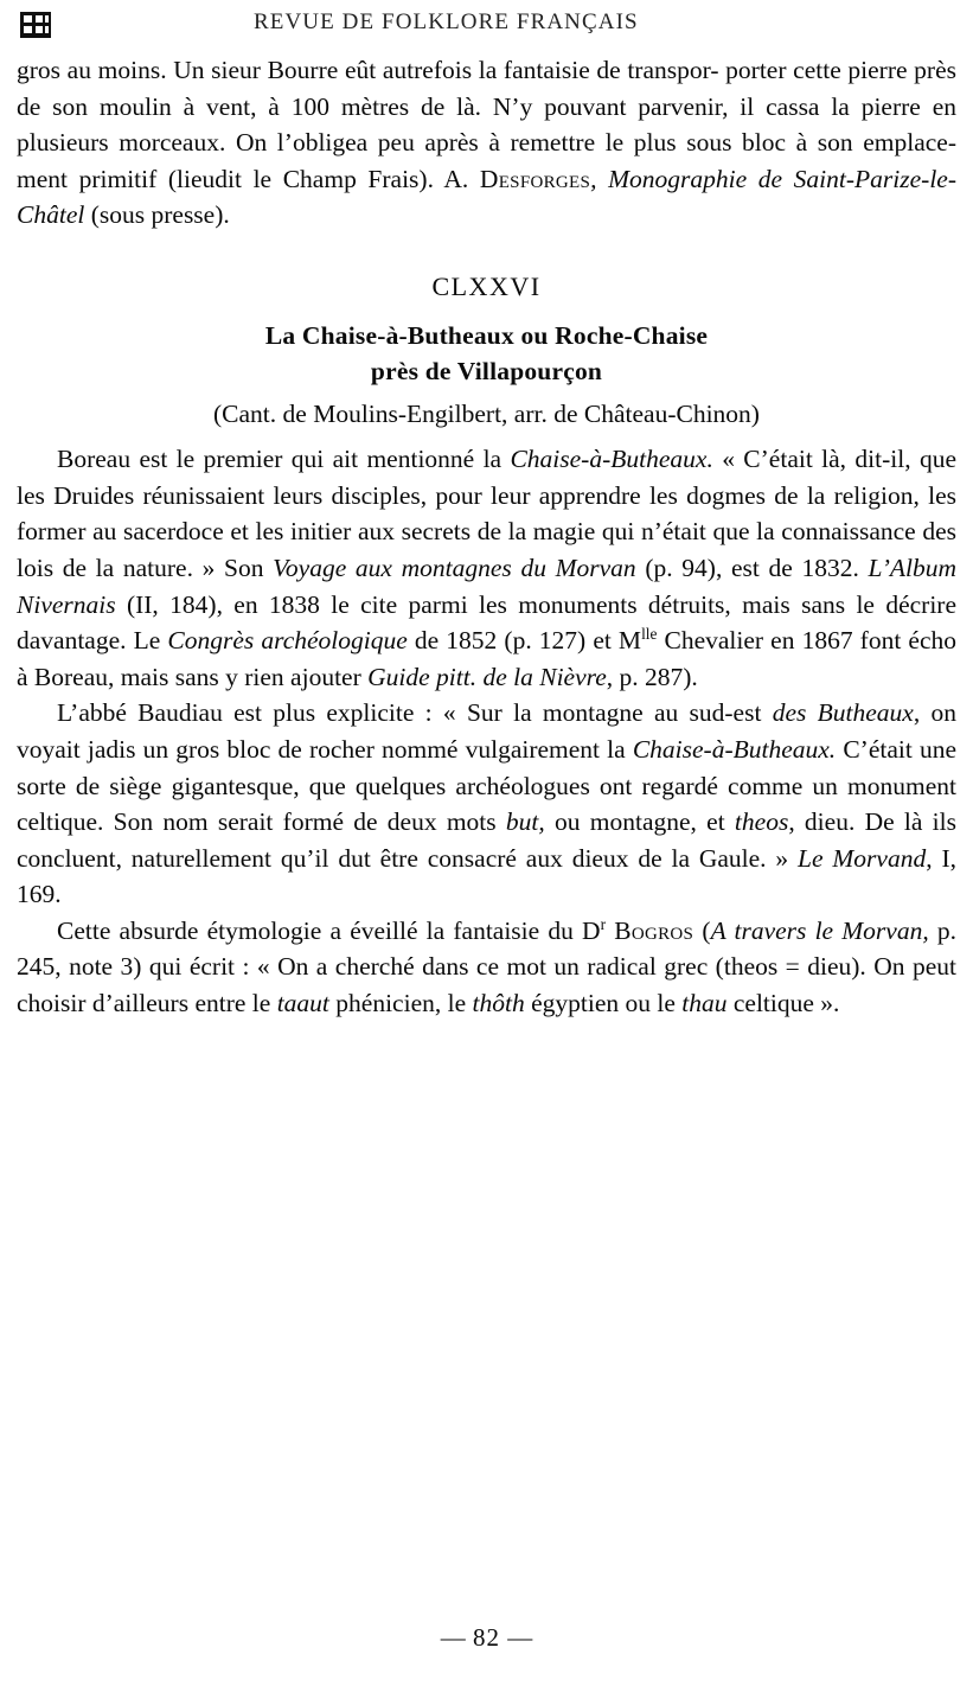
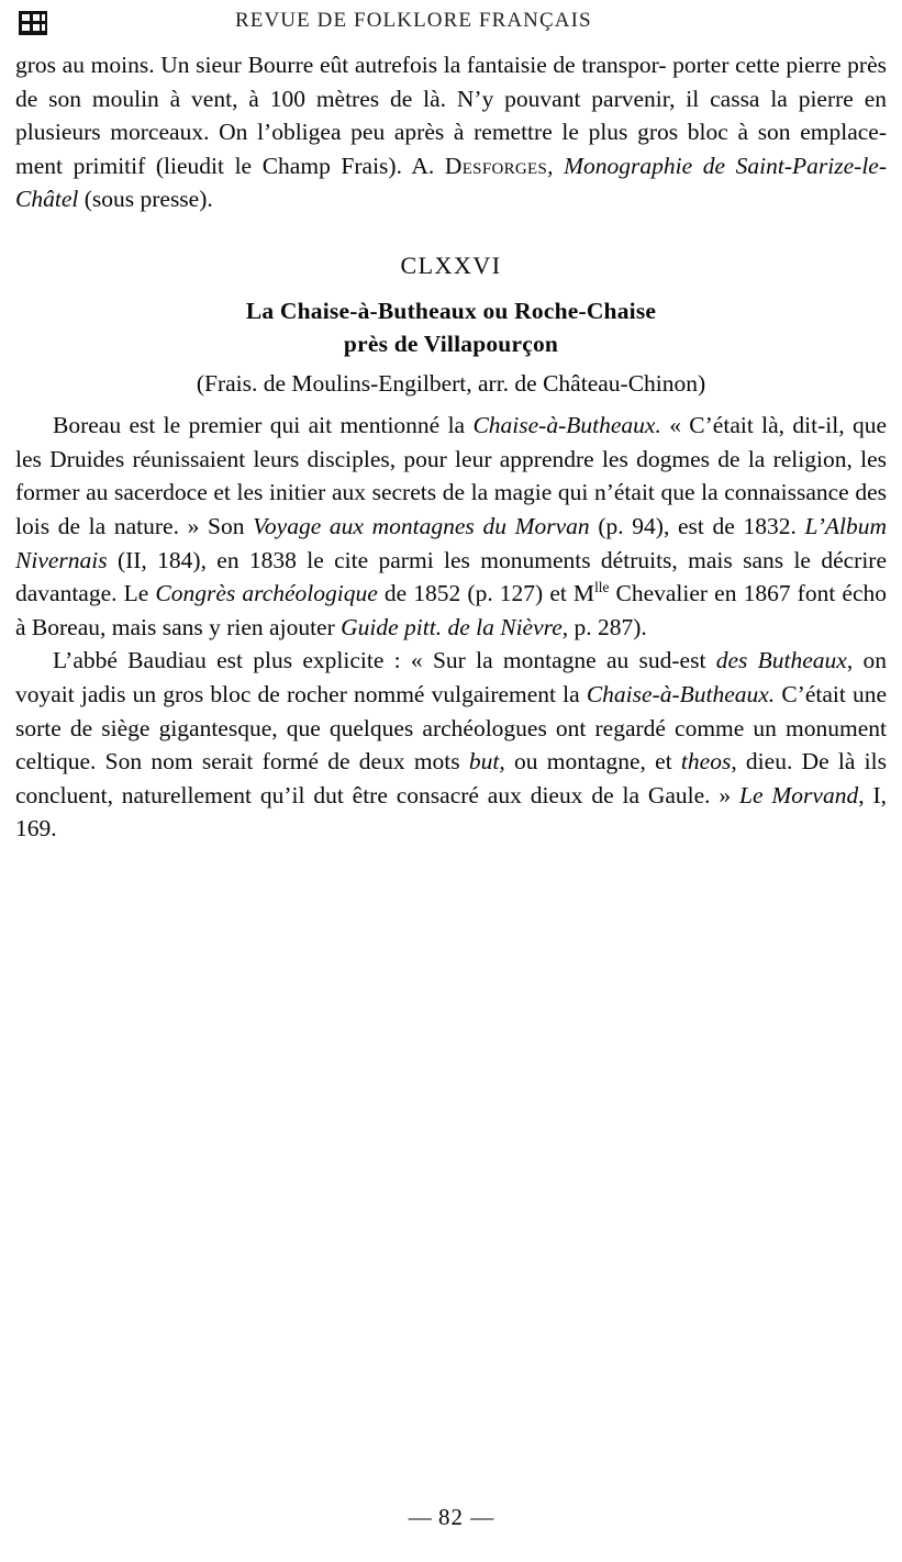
  REVUE DE FOLKLORE FRANÇAIS
- gros au moins. Un sieur Bourre eût autrefois la fantaisie de transpor- porter cette pierre près de son moulin à vent, à 100 mètres de là. N’y pouvant parvenir, il cassa la pierre en plusieurs morceaux. On l’obligea peu après à remettre le plus sous bloc à son emplace- ment primitif (lieudit le Champ Frais). A. Desforges, Monographie de Saint-Parize-le-Châtel (sous presse).
+ gros au moins. Un sieur Bourre eût autrefois la fantaisie de transpor- porter cette pierre près de son moulin à vent, à 100 mètres de là. N’y pouvant parvenir, il cassa la pierre en plusieurs morceaux. On l’obligea peu après à remettre le plus gros bloc à son emplace- ment primitif (lieudit le Champ Frais). A. Desforges, Monographie de Saint-Parize-le-Châtel (sous presse).
  CLXXVI
  La Chaise-à-Butheaux ou Roche-Chaise
  près de Villapourçon
- (Cant. de Moulins-Engilbert, arr. de Château-Chinon)
+ (Frais. de Moulins-Engilbert, arr. de Château-Chinon)
  Boreau est le premier qui ait mentionné la Chaise-à-Butheaux. « C’était là, dit-il, que les Druides réunissaient leurs disciples, pour leur apprendre les dogmes de la religion, les former au sacerdoce et les initier aux secrets de la magie qui n’était que la connaissance des lois de la nature. » Son Voyage aux montagnes du Morvan (p. 94), est de 1832. L’Album Nivernais (II, 184), en 1838 le cite parmi les monuments détruits, mais sans le décrire davantage. Le Congrès archéologique de 1852 (p. 127) et Mlle Chevalier en 1867 font écho à Boreau, mais sans y rien ajouter Guide pitt. de la Nièvre, p. 287).
  L’abbé Baudiau est plus explicite : « Sur la montagne au sud-est des Butheaux, on voyait jadis un gros bloc de rocher nommé vulgairement la Chaise-à-Butheaux. C’était une sorte de siège gigantesque, que quelques archéologues ont regardé comme un monument celtique. Son nom serait formé de deux mots but, ou montagne, et theos, dieu. De là ils concluent, naturellement qu’il dut être consacré aux dieux de la Gaule. » Le Morvand, I, 169.
- Cette absurde étymologie a éveillé la fantaisie du Dr Bogros (A travers le Morvan, p. 245, note 3) qui écrit : « On a cherché dans ce mot un radical grec (theos = dieu). On peut choisir d’ailleurs entre le taaut phénicien, le thôth égyptien ou le thau celtique ».
  — 82 —
